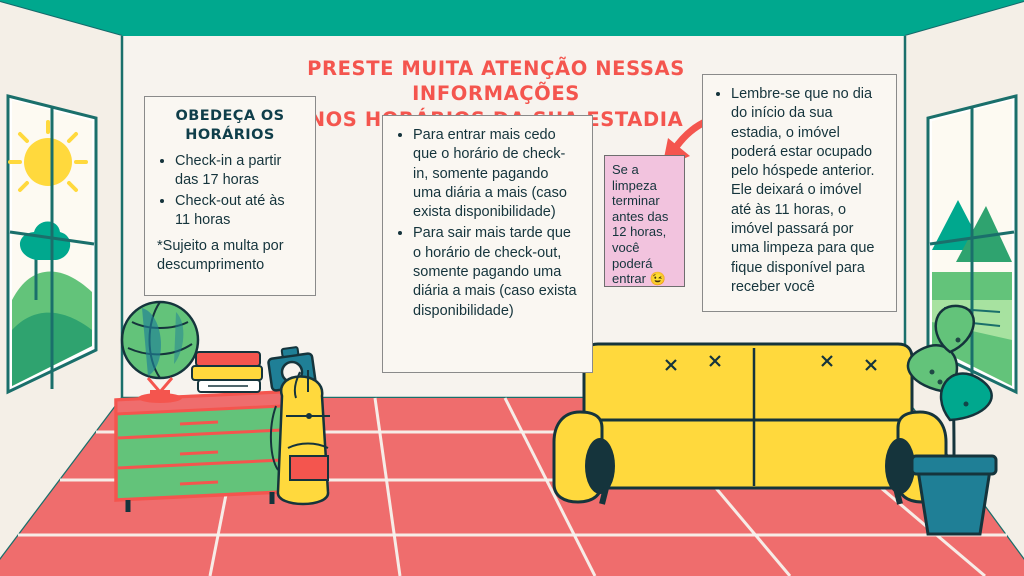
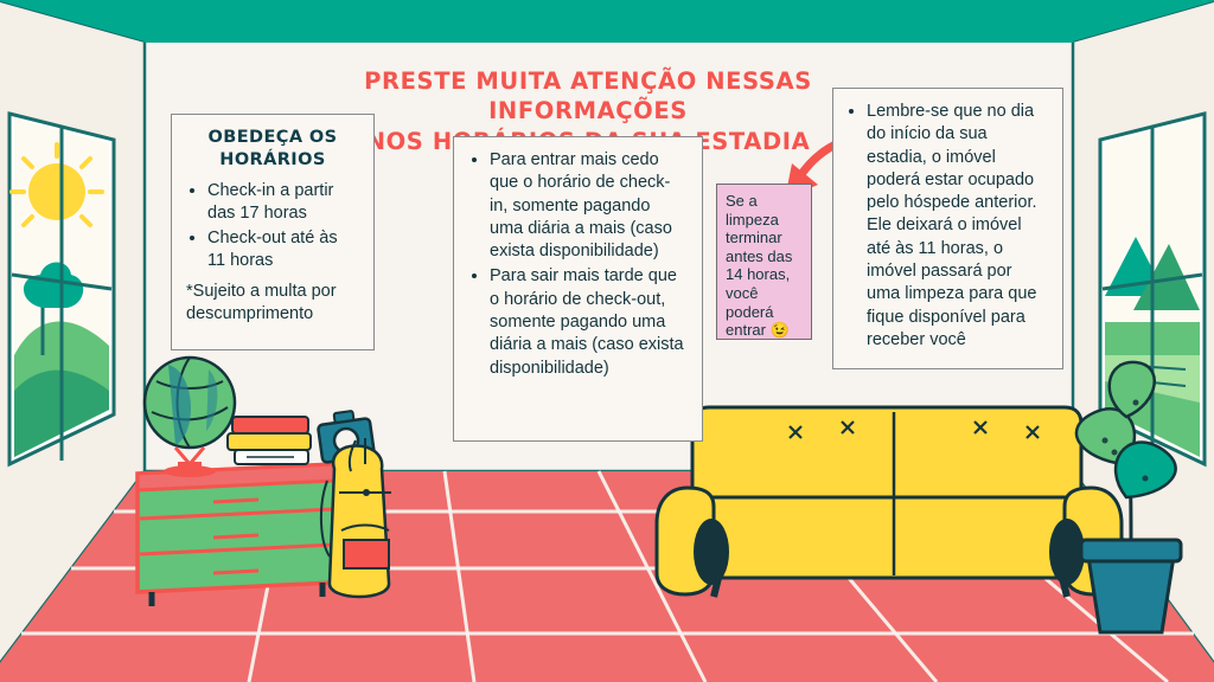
  PRESTE MUITA ATENÇÃO NESSAS INFORMAÇÕES
  OBEDEÇA OS HORÁRIOS
  Check-in a partir das 17 horas
  Check-out até às 11 horas
  *Sujeito a multa por descumprimento
  Para entrar mais cedo que o horário de check-in, somente pagando uma diária a mais (caso exista disponibilidade)
  Para sair mais tarde que o horário de check-out, somente pagando uma diária a mais (caso exista disponibilidade)
- Se a limpeza terminar antes das 12 horas, você poderá entrar 😉
+ Se a limpeza terminar antes das 14 horas, você poderá entrar 😉
  Lembre-se que no dia do início da sua estadia, o imóvel poderá estar ocupado pelo hóspede anterior. Ele deixará o imóvel até às 11 horas, o imóvel passará por uma limpeza para que fique disponível para receber você
